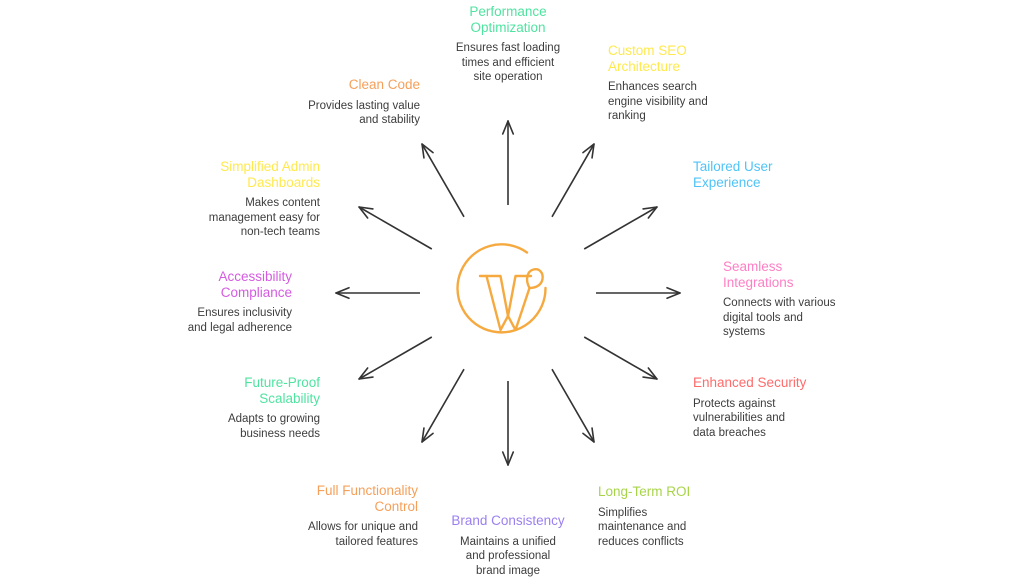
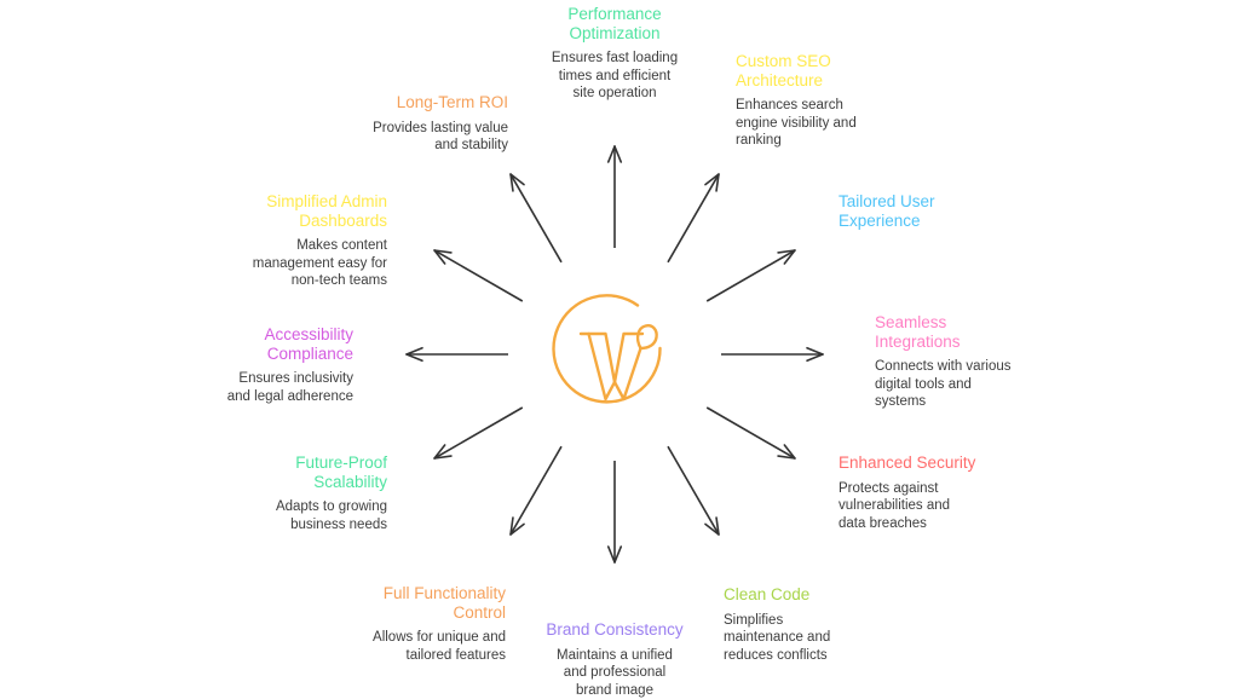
  Performance
  Optimization
  Ensures fast loading
  times and efficient
  site operation
  Custom SEO
  Architecture
  Enhances search
  engine visibility and
  ranking
  Tailored User
  Experience
  Seamless
  Integrations
  Connects with various
  digital tools and
  systems
  Enhanced Security
  Protects against
  vulnerabilities and
  data breaches
- Long-Term ROI
+ Clean Code
  Simplifies
  maintenance and
  reduces conflicts
  Brand Consistency
  Maintains a unified
  and professional
  brand image
  Full Functionality
  Control
  Allows for unique and
  tailored features
  Future-Proof
  Scalability
  Adapts to growing
  business needs
  Accessibility
  Compliance
  Ensures inclusivity
  and legal adherence
  Simplified Admin
  Dashboards
  Makes content
  management easy for
  non-tech teams
- Clean Code
+ Long-Term ROI
  Provides lasting value
  and stability
